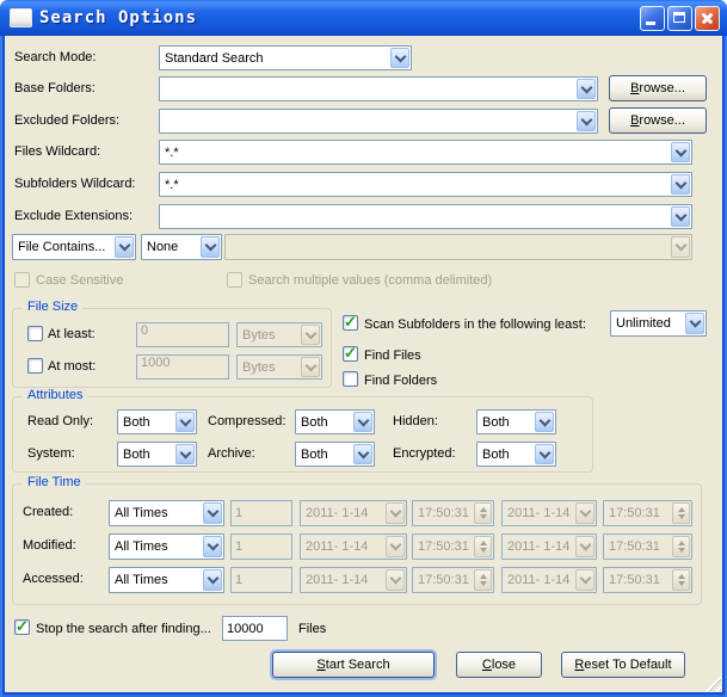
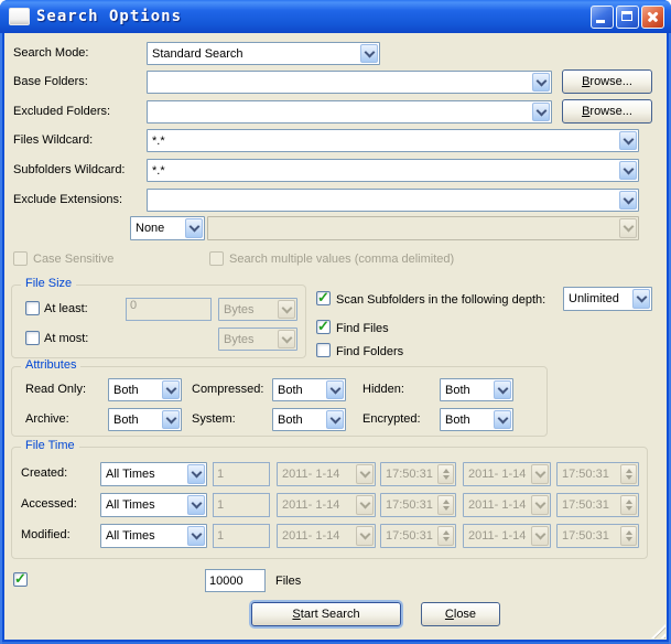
  Search Options
  Search Mode:
  Standard Search
  Base Folders:
  Browse...
  Excluded Folders:
  Browse...
  Files Wildcard:
  *.*
  Subfolders Wildcard:
  *.*
  Exclude Extensions:
- File Contains...
  None
  Case Sensitive
  Search multiple values (comma delimited)
  File Size
  At least:
  0
  Bytes
  At most:
- 1000
  Bytes
- Scan Subfolders in the following least:
+ Scan Subfolders in the following depth:
  Unlimited
  Find Files
  Find Folders
  Attributes
  Read Only:
  Both
  Compressed:
  Both
  Hidden:
  Both
- System:
+ Archive:
  Both
- Archive:
+ System:
  Both
  Encrypted:
  Both
  File Time
  Created:
  All Times
  1
  2011- 1-14
  17:50:31
  2011- 1-14
  17:50:31
- Modified:
+ Accessed:
  All Times
  1
  2011- 1-14
  17:50:31
  2011- 1-14
  17:50:31
- Accessed:
+ Modified:
  All Times
  1
  2011- 1-14
  17:50:31
  2011- 1-14
  17:50:31
- Stop the search after finding...
  10000
  Files
  Start Search
  Close
- Reset To Default
